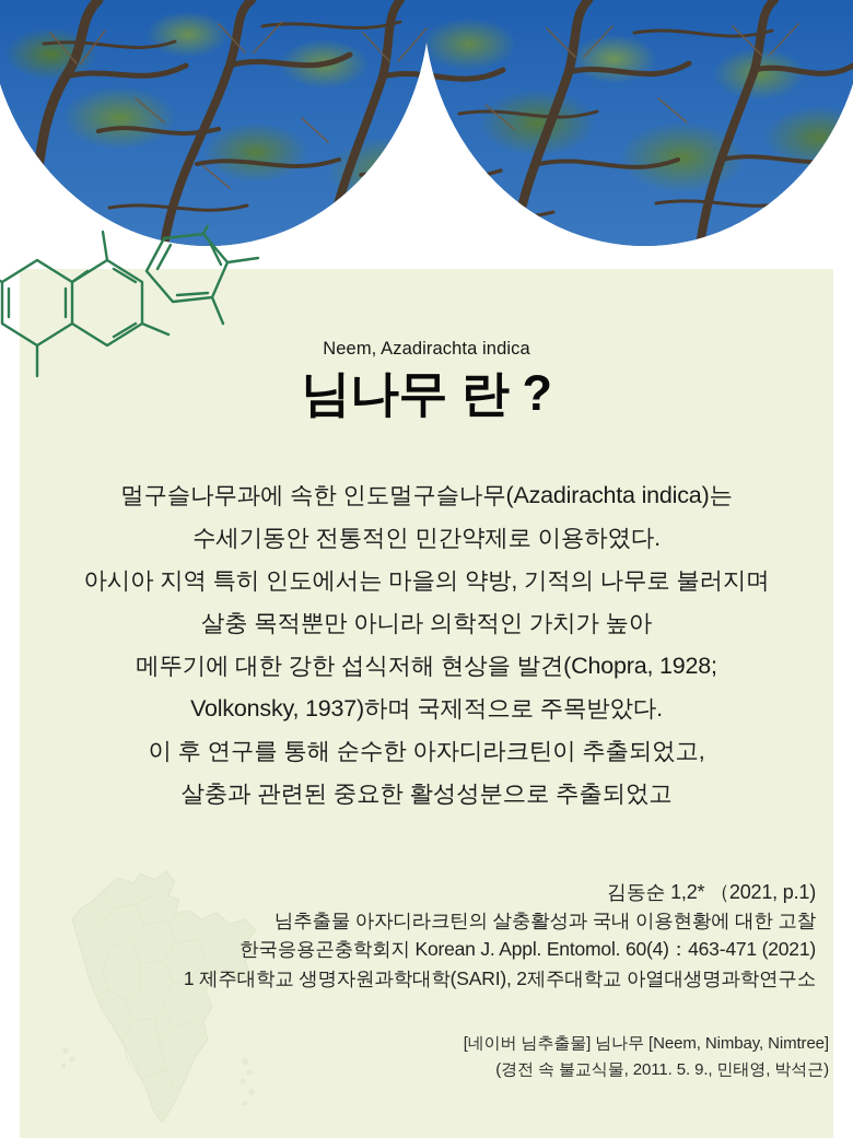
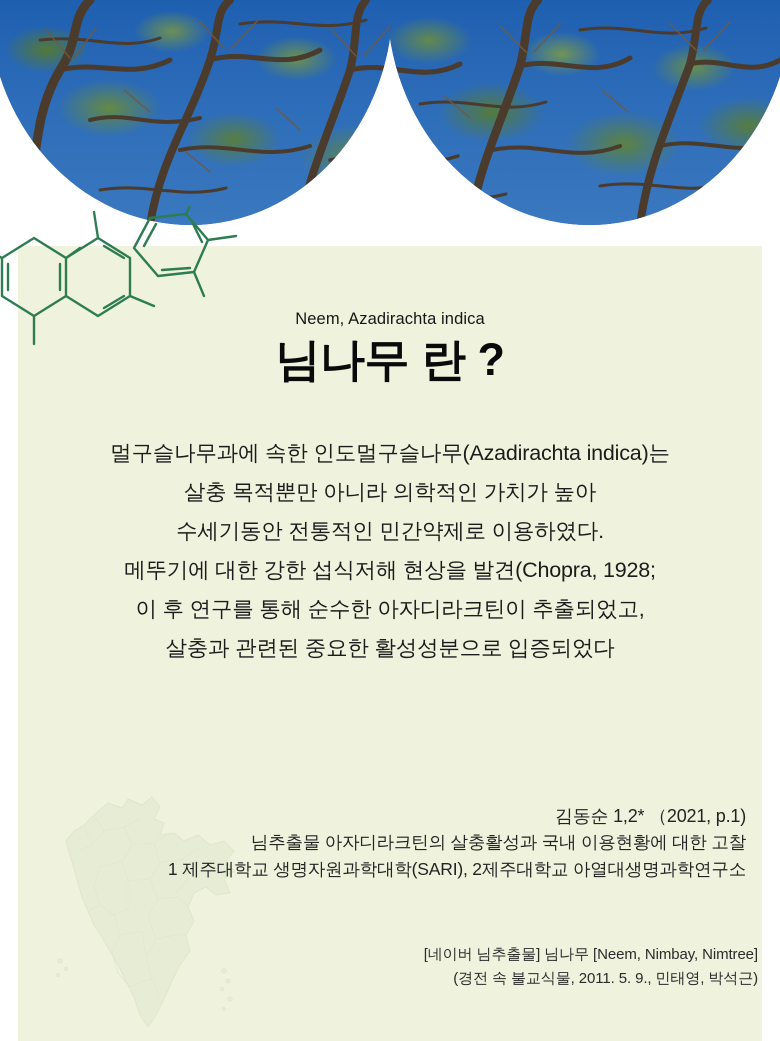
  Neem, Azadirachta indica
  님나무 란 ?
  멀구슬나무과에 속한 인도멀구슬나무(Azadirachta indica)는
- 수세기동안 전통적인 민간약제로 이용하였다.
+ 살충 목적뿐만 아니라 의학적인 가치가 높아
- 아시아 지역 특히 인도에서는 마을의 약방, 기적의 나무로 불러지며
- 살충 목적뿐만 아니라 의학적인 가치가 높아
+ 수세기동안 전통적인 민간약제로 이용하였다.
  메뚜기에 대한 강한 섭식저해 현상을 발견(Chopra, 1928;
- Volkonsky, 1937)하며 국제적으로 주목받았다.
  이 후 연구를 통해 순수한 아자디라크틴이 추출되었고,
- 살충과 관련된 중요한 활성성분으로 추출되었고
+ 살충과 관련된 중요한 활성성분으로 입증되었다
  김동순 1,2* （2021, p.1)
  님추출물 아자디라크틴의 살충활성과 국내 이용현황에 대한 고찰
- 한국응용곤충학회지 Korean J. Appl. Entomol. 60(4)：463-471 (2021)
  1 제주대학교 생명자원과학대학(SARI), 2제주대학교 아열대생명과학연구소
  [네이버 님추출물] 님나무 [Neem, Nimbay, Nimtree]
  (경전 속 불교식물, 2011. 5. 9., 민태영, 박석근)
